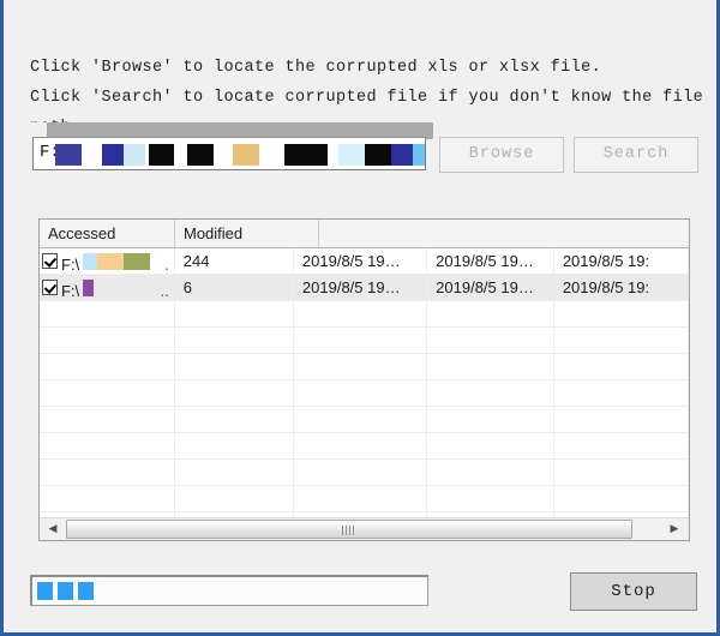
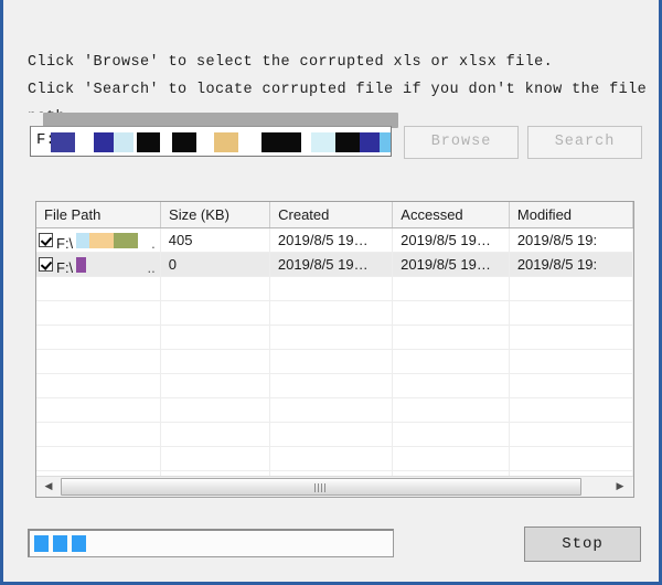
- Click 'Browse' to locate the corrupted xls or xlsx file.
+ Click 'Browse' to select the corrupted xls or xlsx file.
  Click 'Search' to locate corrupted file if you don't know the file
  Browse
  Search
+ File Path
+ Size (KB)
+ Created
  Accessed
  Modified
  F:\
  .
- 244
+ 405
  2019/8/5 19…
  2019/8/5 19…
  2019/8/5 19:
  F:\
  ..
- 6
+ 0
  2019/8/5 19…
  2019/8/5 19…
  2019/8/5 19:
  ◀
  ▶
  Stop
